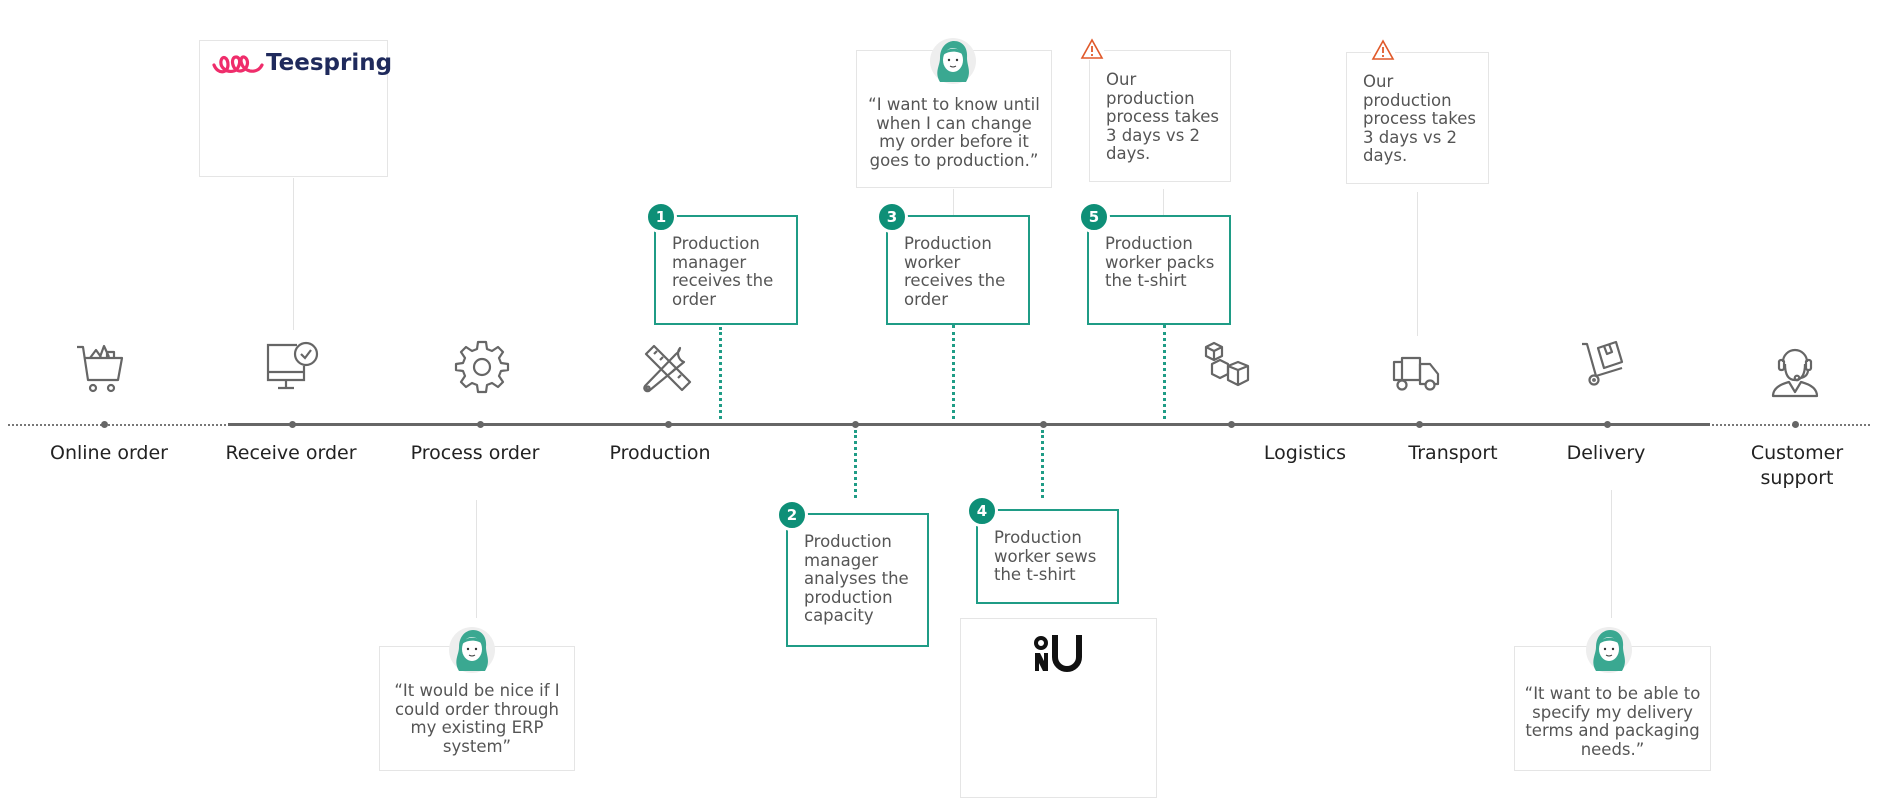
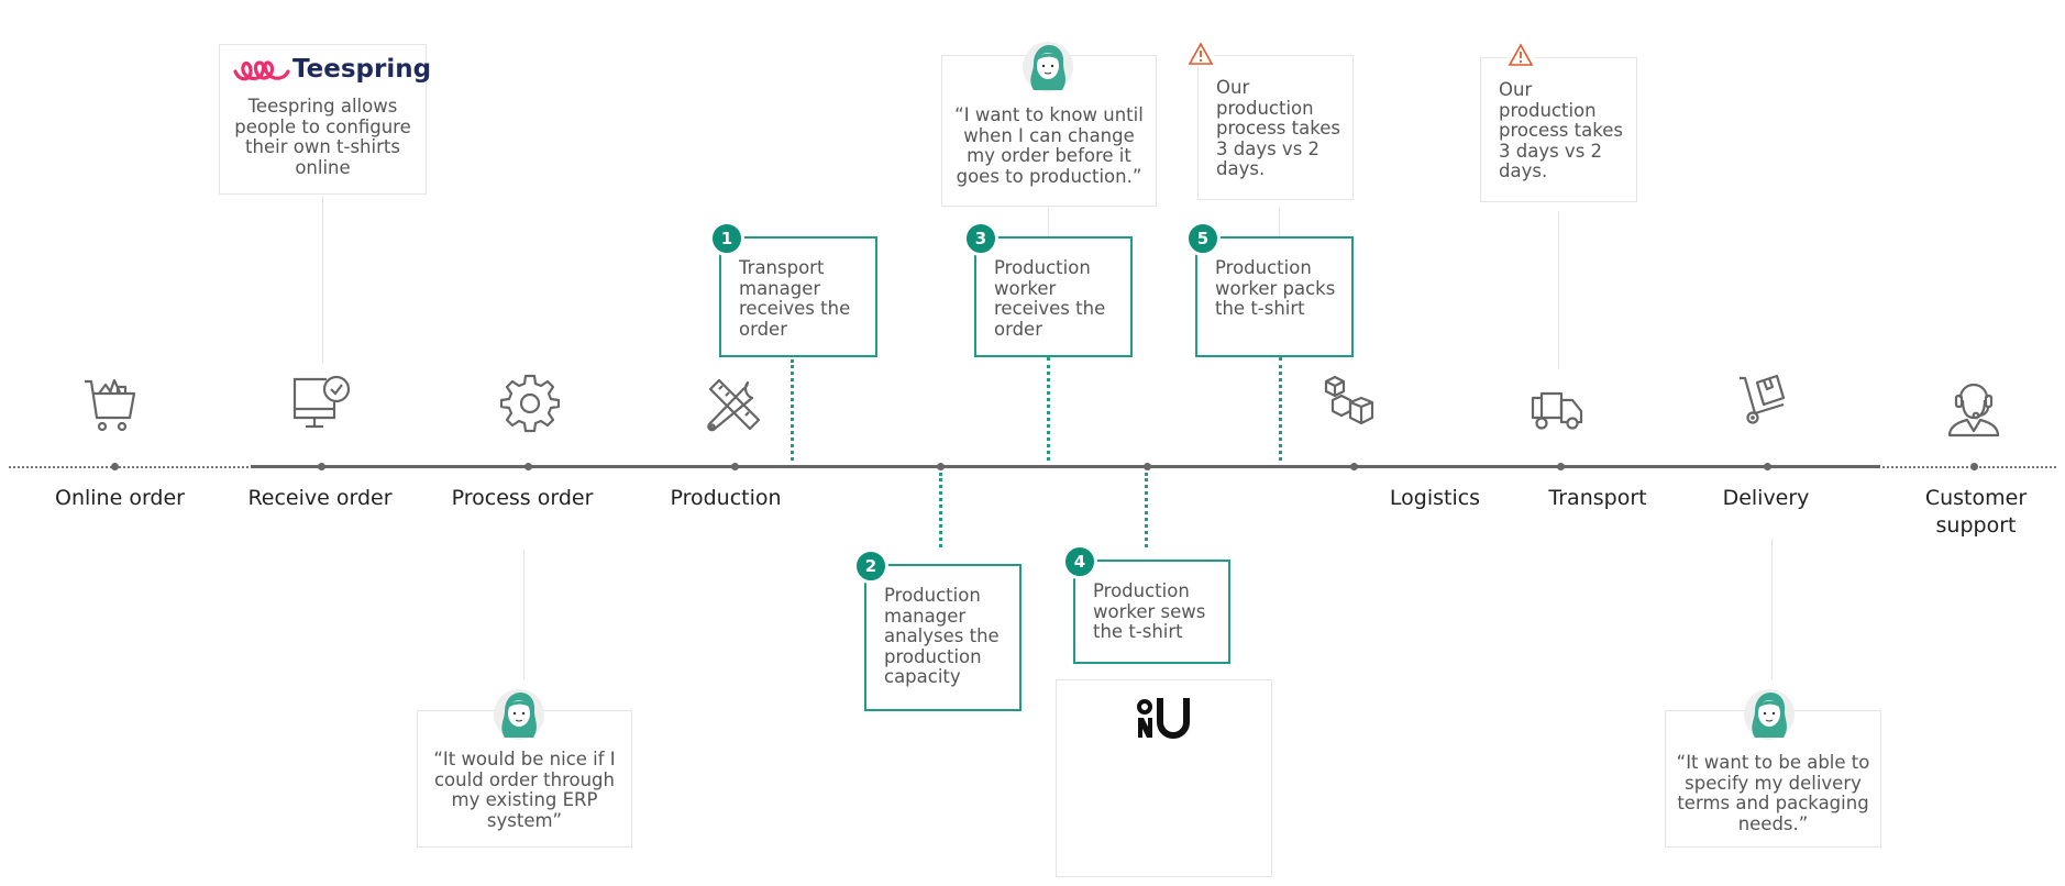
  Online order
  Receive order
  Process order
  Production
  Logistics
  Transport
  Delivery
  Customer support
  Teespring
+ Teespring allows people to configure their own t-shirts online
  “I want to know until when I can change my order before it goes to production.”
  Our production process takes 3 days vs 2 days.
  Our production process takes 3 days vs 2 days.
- Production manager receives the order
+ Transport manager receives the order
  1
  Production manager analyses the production capacity
  2
  Production worker receives the order
  3
  Production worker sews the t-shirt
  4
  Production worker packs the t-shirt
  5
  “It would be nice if I could order through my existing ERP system”
  “It want to be able to specify my delivery terms and packaging needs.”
